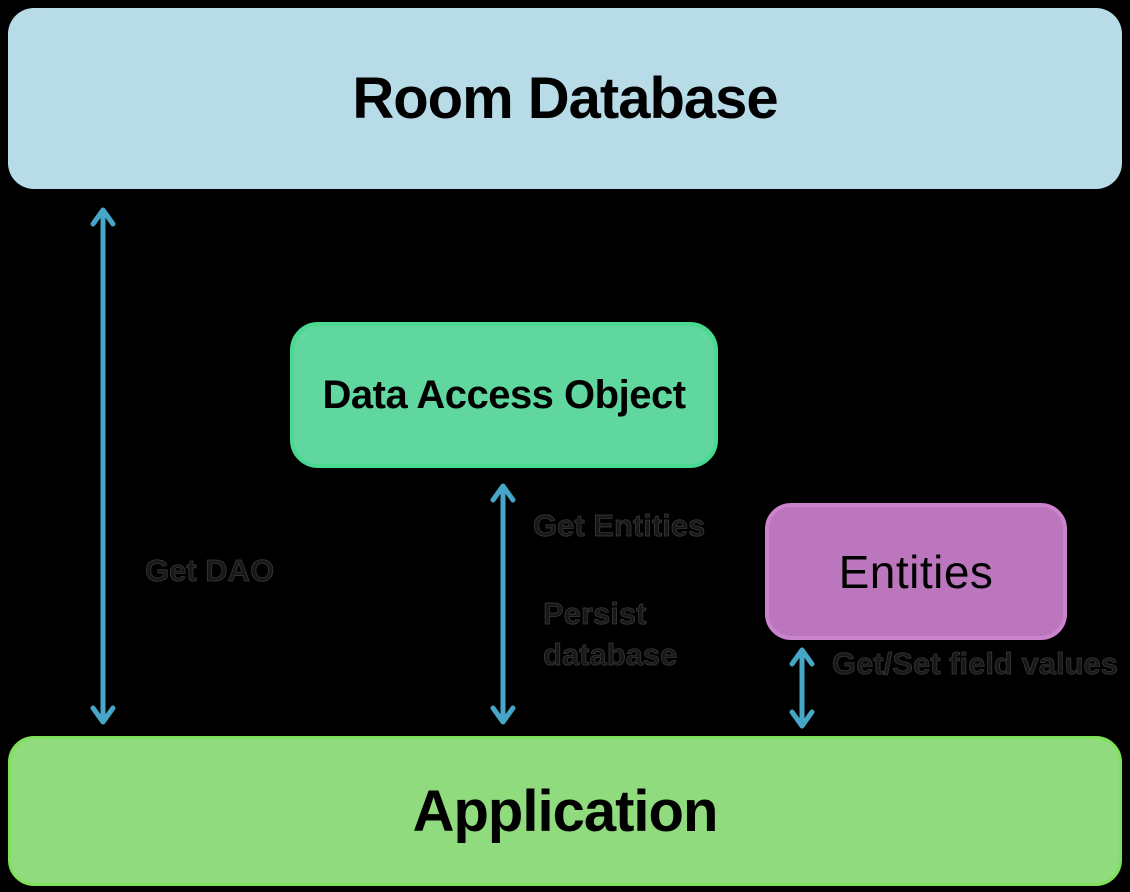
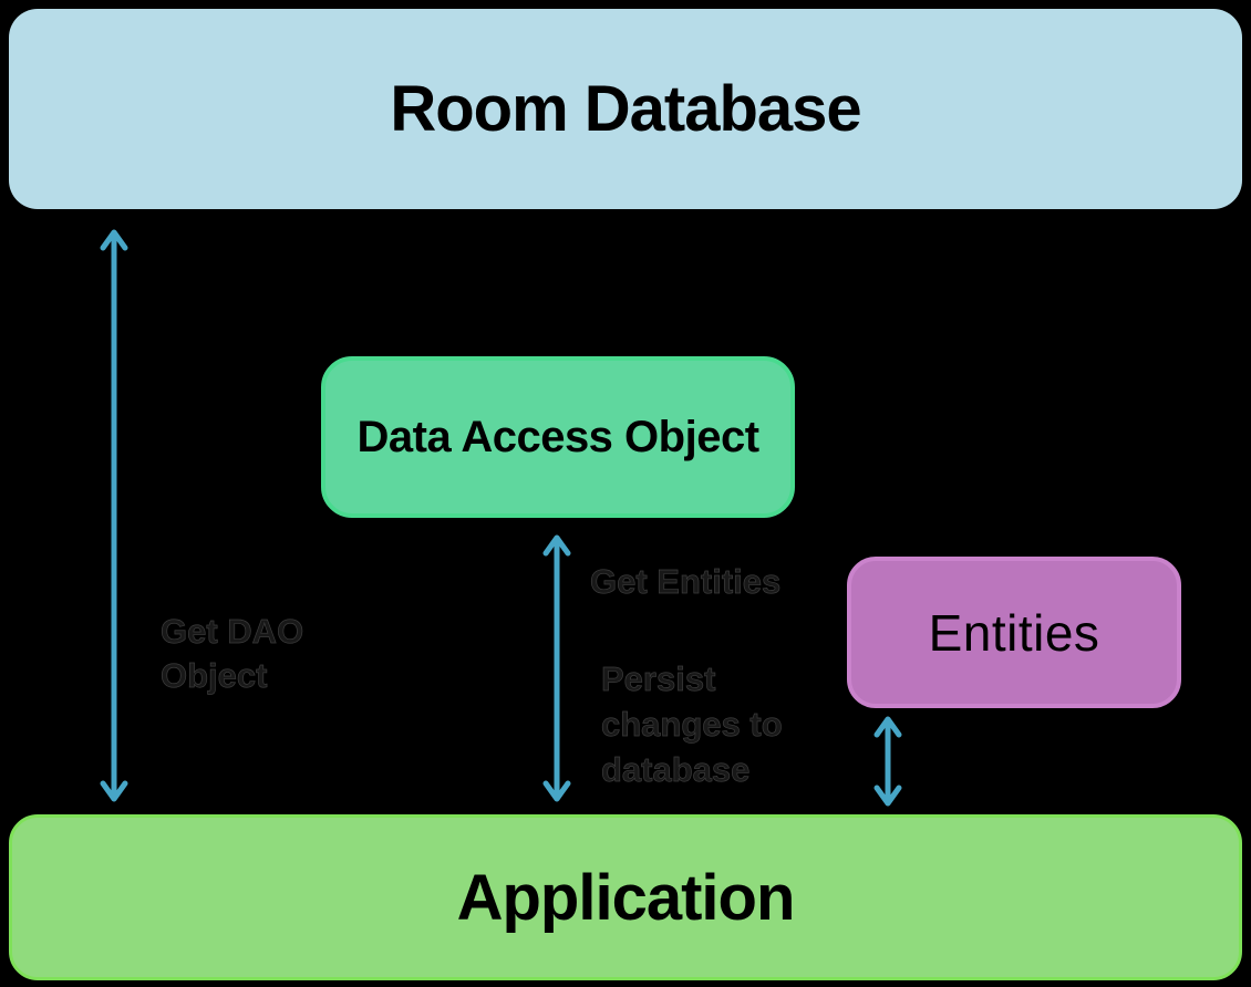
  Room Database
  Data Access Object
  Entities
  Application
  Get DAO
+ Object
  Get Entities
  Persist
+ changes to
  database
- Get/Set field values
